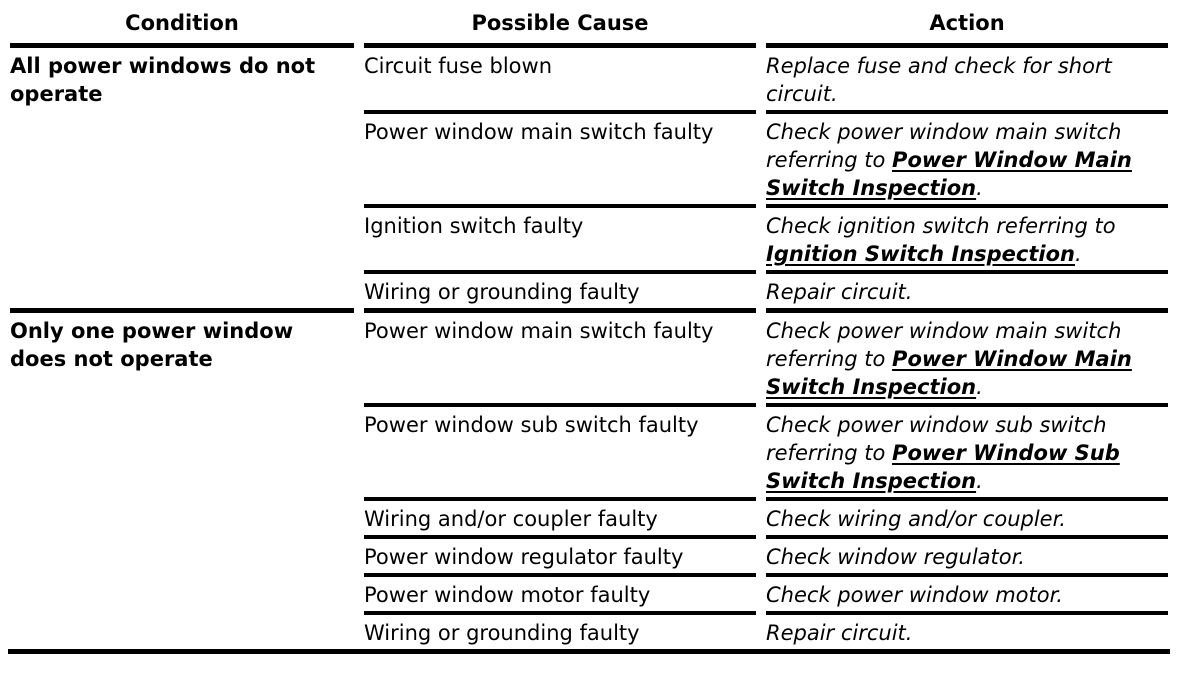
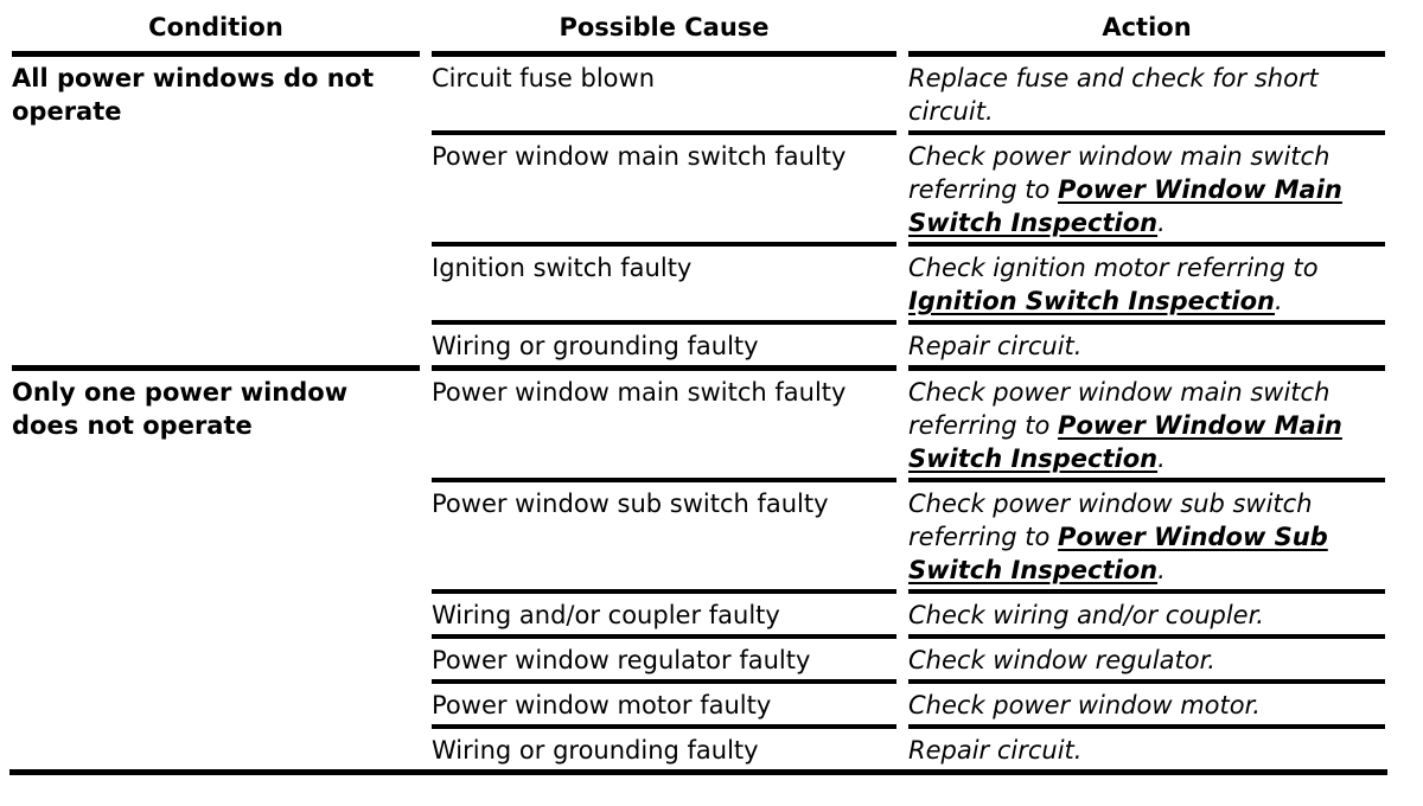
  Condition	Possible Cause	Action
  All power windows do not operate	Circuit fuse blown	Replace fuse and check for short circuit.
  Power window main switch faulty	Check power window main switch referring to Power Window Main Switch Inspection.
- Ignition switch faulty	Check ignition switch referring to Ignition Switch Inspection.
+ Ignition switch faulty	Check ignition motor referring to Ignition Switch Inspection.
  Wiring or grounding faulty	Repair circuit.
  Only one power window does not operate	Power window main switch faulty	Check power window main switch referring to Power Window Main Switch Inspection.
  Power window sub switch faulty	Check power window sub switch referring to Power Window Sub Switch Inspection.
  Wiring and/or coupler faulty	Check wiring and/or coupler.
  Power window regulator faulty	Check window regulator.
  Power window motor faulty	Check power window motor.
  Wiring or grounding faulty	Repair circuit.
